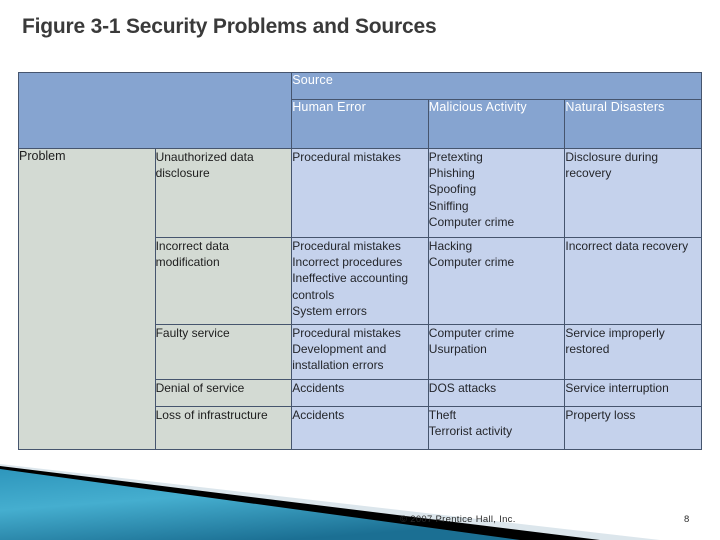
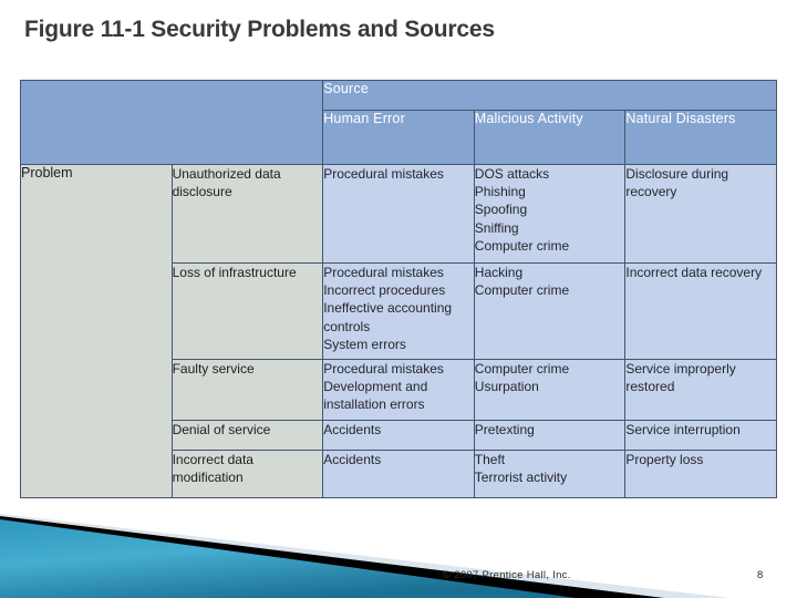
- Figure 3-1 Security Problems and Sources
+ Figure 11-1 Security Problems and Sources
  	Source
  Human Error	Malicious Activity	Natural Disasters
- Problem	Unauthorized data disclosure	Procedural mistakes	PretextingPhishingSpoofingSniffingComputer crime	Disclosure during recovery
+ Problem	Unauthorized data disclosure	Procedural mistakes	DOS attacksPhishingSpoofingSniffingComputer crime	Disclosure during recovery
- Incorrect data modification	Procedural mistakesIncorrect proceduresIneffective accounting controlsSystem errors	HackingComputer crime	Incorrect data recovery
+ Loss of infrastructure	Procedural mistakesIncorrect proceduresIneffective accounting controlsSystem errors	HackingComputer crime	Incorrect data recovery
  Faulty service	Procedural mistakesDevelopment and installation errors	Computer crimeUsurpation	Service improperly restored
- Denial of service	Accidents	DOS attacks	Service interruption
+ Denial of service	Accidents	Pretexting	Service interruption
- Loss of infrastructure	Accidents	TheftTerrorist activity	Property loss
+ Incorrect data modification	Accidents	TheftTerrorist activity	Property loss
  © 2007 Prentice Hall, Inc.
  8
